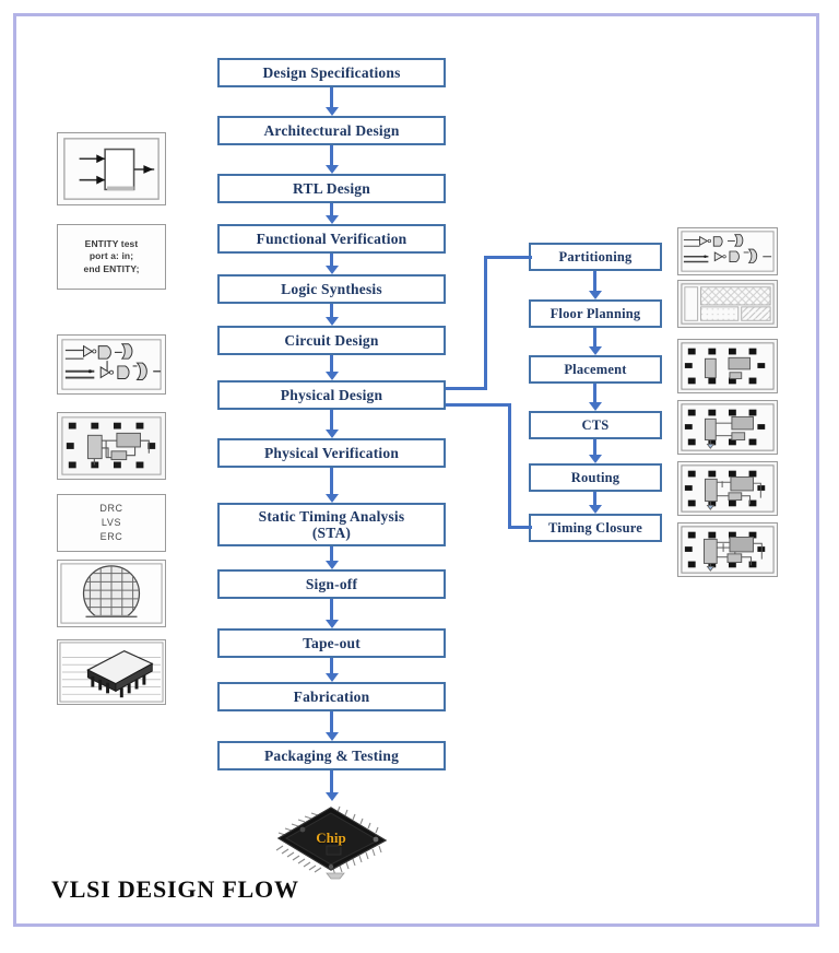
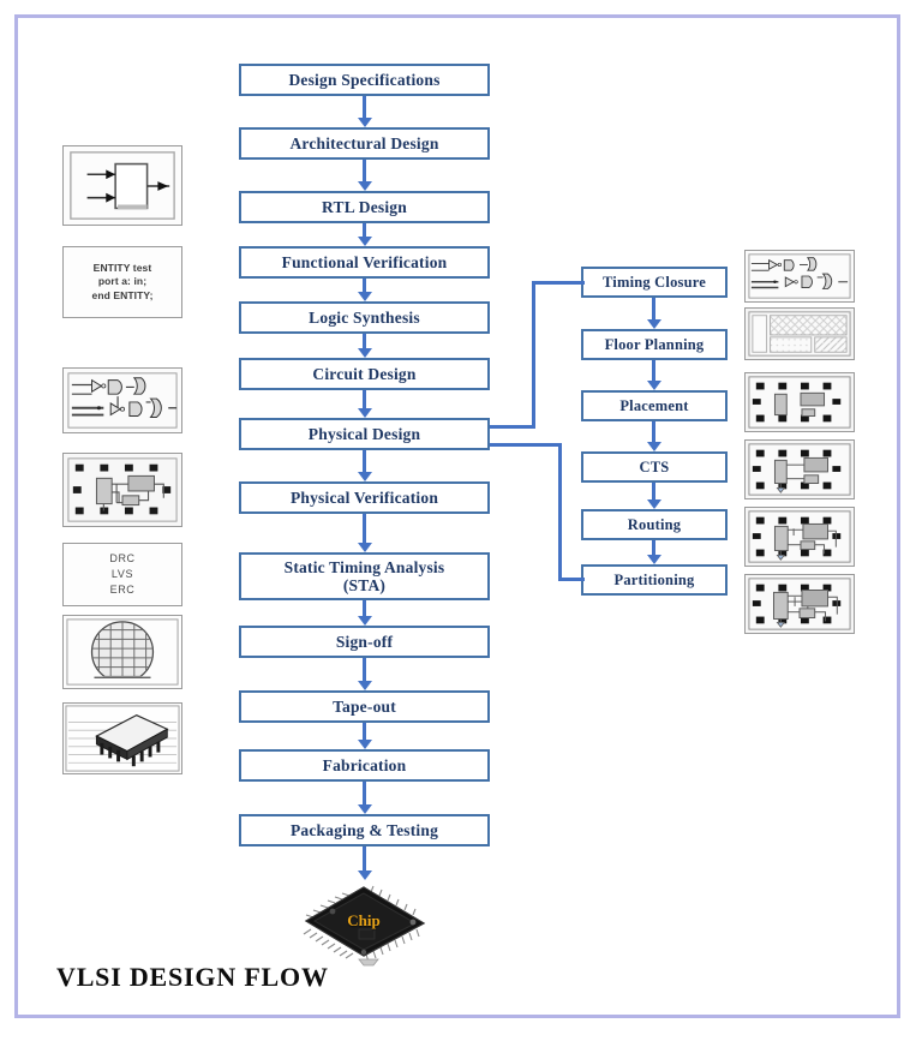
  ENTITY test
  port a: in;
  end ENTITY;
  DRC
  LVS
  ERC
  Design Specifications
  Architectural Design
  RTL Design
  Functional Verification
  Logic Synthesis
  Circuit Design
  Physical Design
  Physical Verification
  Static Timing Analysis
  (STA)
  Sign-off
  Tape-out
  Fabrication
  Packaging & Testing
- Partitioning
+ Timing Closure
  Floor Planning
  Placement
  CTS
  Routing
- Timing Closure
+ Partitioning
  Chip
  VLSI DESIGN FLOW
